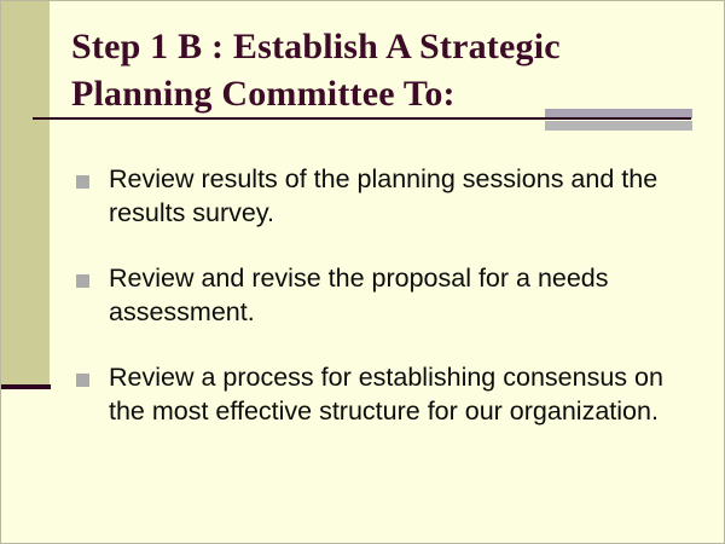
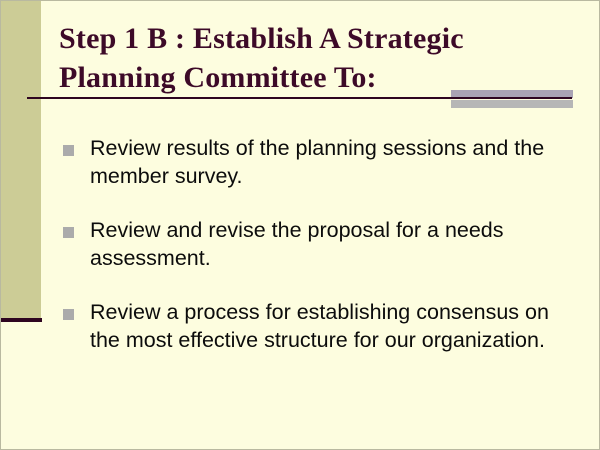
  Step 1 B : Establish A Strategic
  Planning Committee To:
- Review results of the planning sessions and the results survey.
+ Review results of the planning sessions and the member survey.
  Review and revise the proposal for a needs assessment.
  Review a process for establishing consensus on the most effective structure for our organization.
